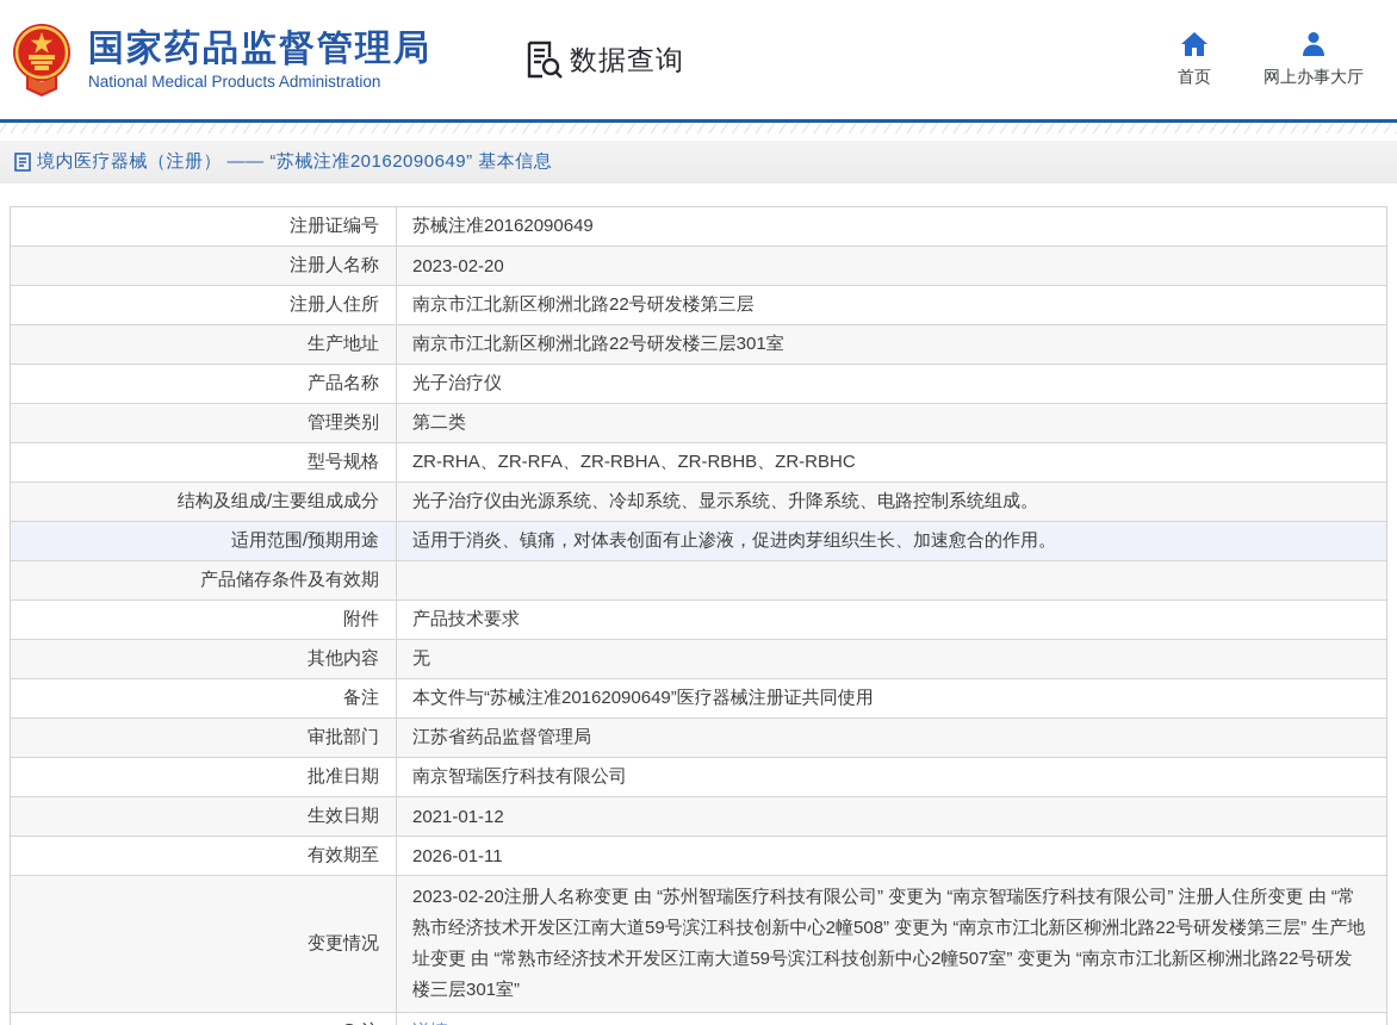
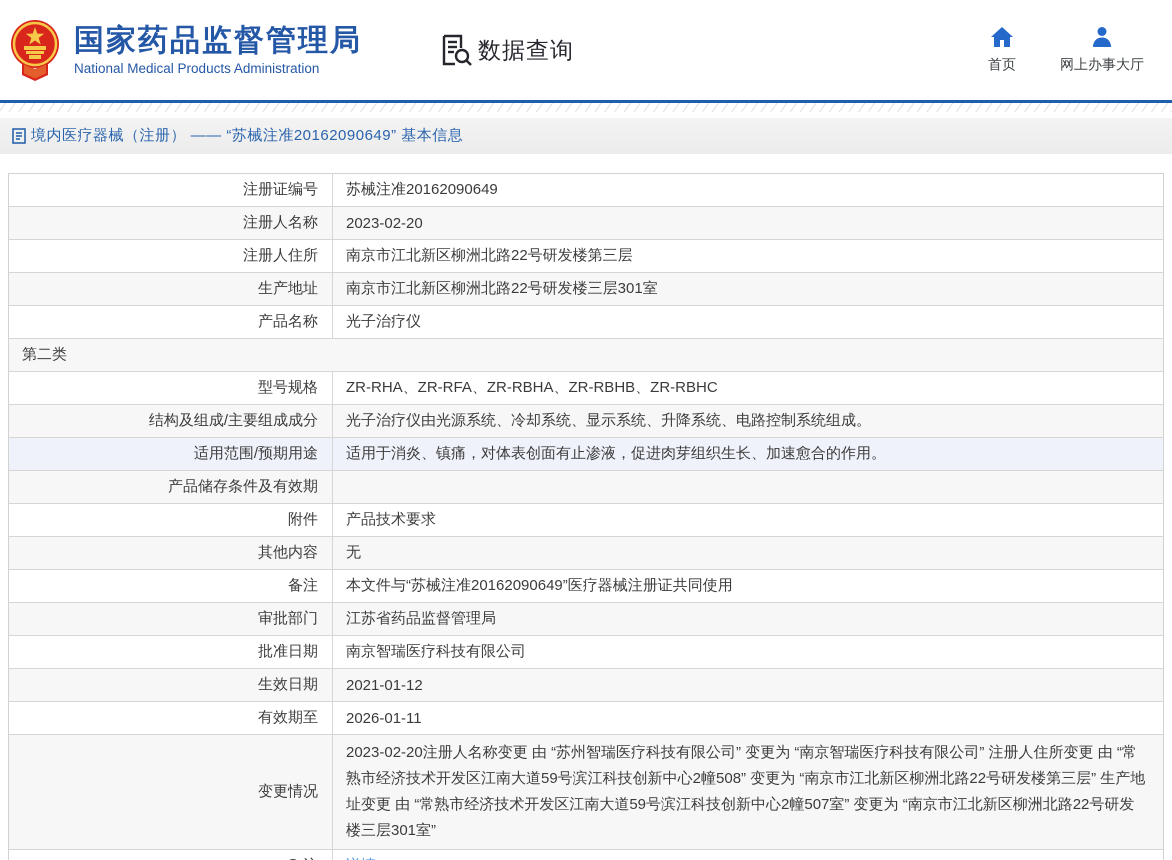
  国家药品监督管理局
  National Medical Products Administration
  数据查询
  首页
  网上办事大厅
  境内医疗器械（注册） —— “苏械注准20162090649” 基本信息
  注册证编号
  苏械注准20162090649
  注册人名称
  2023-02-20
  注册人住所
  南京市江北新区柳洲北路22号研发楼第三层
  生产地址
  南京市江北新区柳洲北路22号研发楼三层301室
  产品名称
  光子治疗仪
- 管理类别
  第二类
  型号规格
  ZR-RHA、ZR-RFA、ZR-RBHA、ZR-RBHB、ZR-RBHC
  结构及组成/主要组成成分
  光子治疗仪由光源系统、冷却系统、显示系统、升降系统、电路控制系统组成。
  适用范围/预期用途
  适用于消炎、镇痛，对体表创面有止渗液，促进肉芽组织生长、加速愈合的作用。
  产品储存条件及有效期
  附件
  产品技术要求
  其他内容
  无
  备注
  本文件与“苏械注准20162090649”医疗器械注册证共同使用
  审批部门
  江苏省药品监督管理局
  批准日期
  南京智瑞医疗科技有限公司
  生效日期
  2021-01-12
  有效期至
  2026-01-11
  变更情况
  2023-02-20注册人名称变更 由 “苏州智瑞医疗科技有限公司” 变更为 “南京智瑞医疗科技有限公司” 注册人住所变更 由 “常熟市经济技术开发区江南大道59号滨江科技创新中心2幢508” 变更为 “南京市江北新区柳洲北路22号研发楼第三层” 生产地址变更 由 “常熟市经济技术开发区江南大道59号滨江科技创新中心2幢507室” 变更为 “南京市江北新区柳洲北路22号研发楼三层301室”
